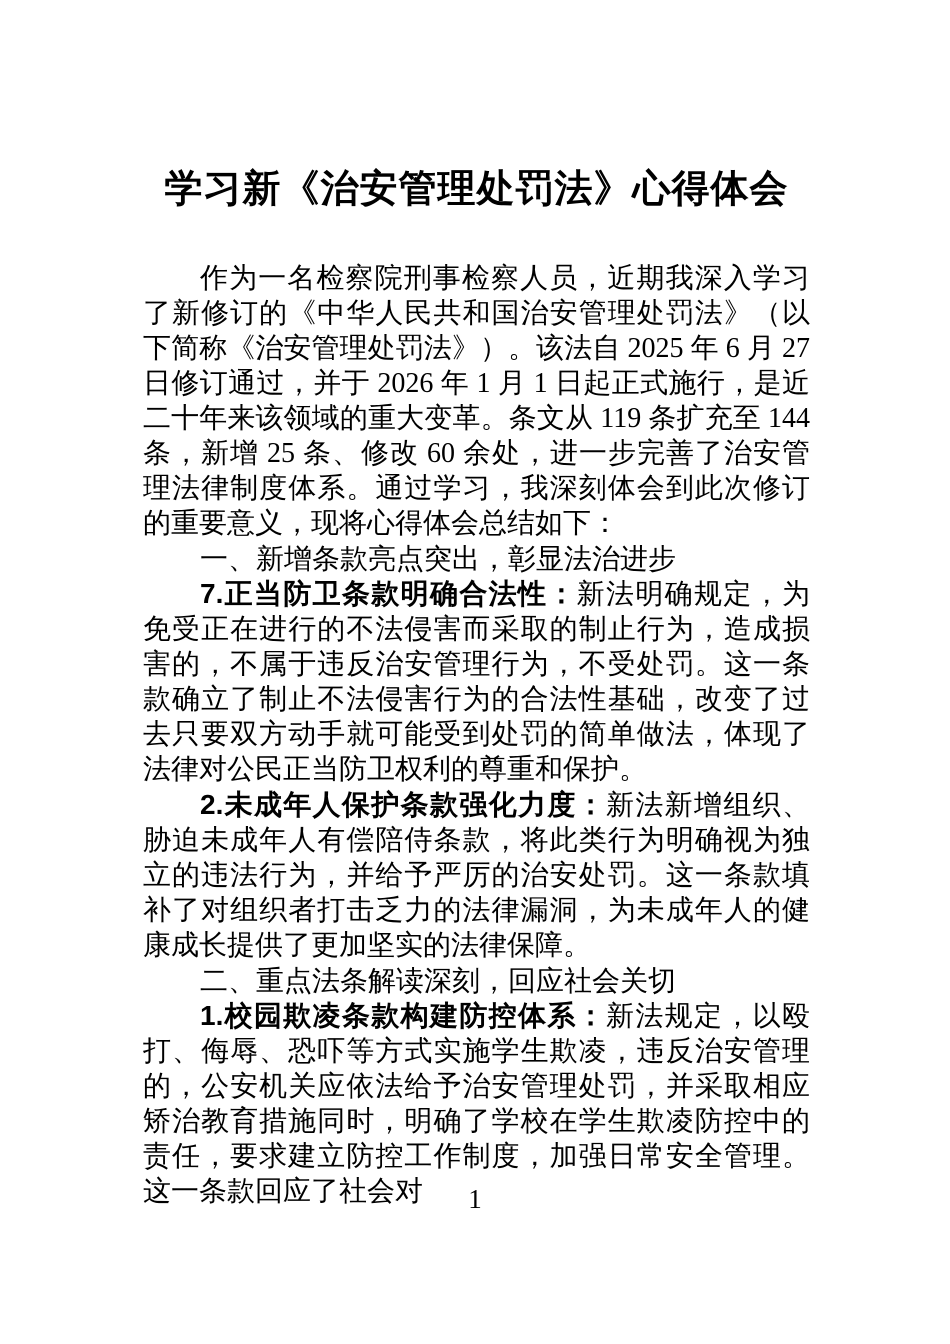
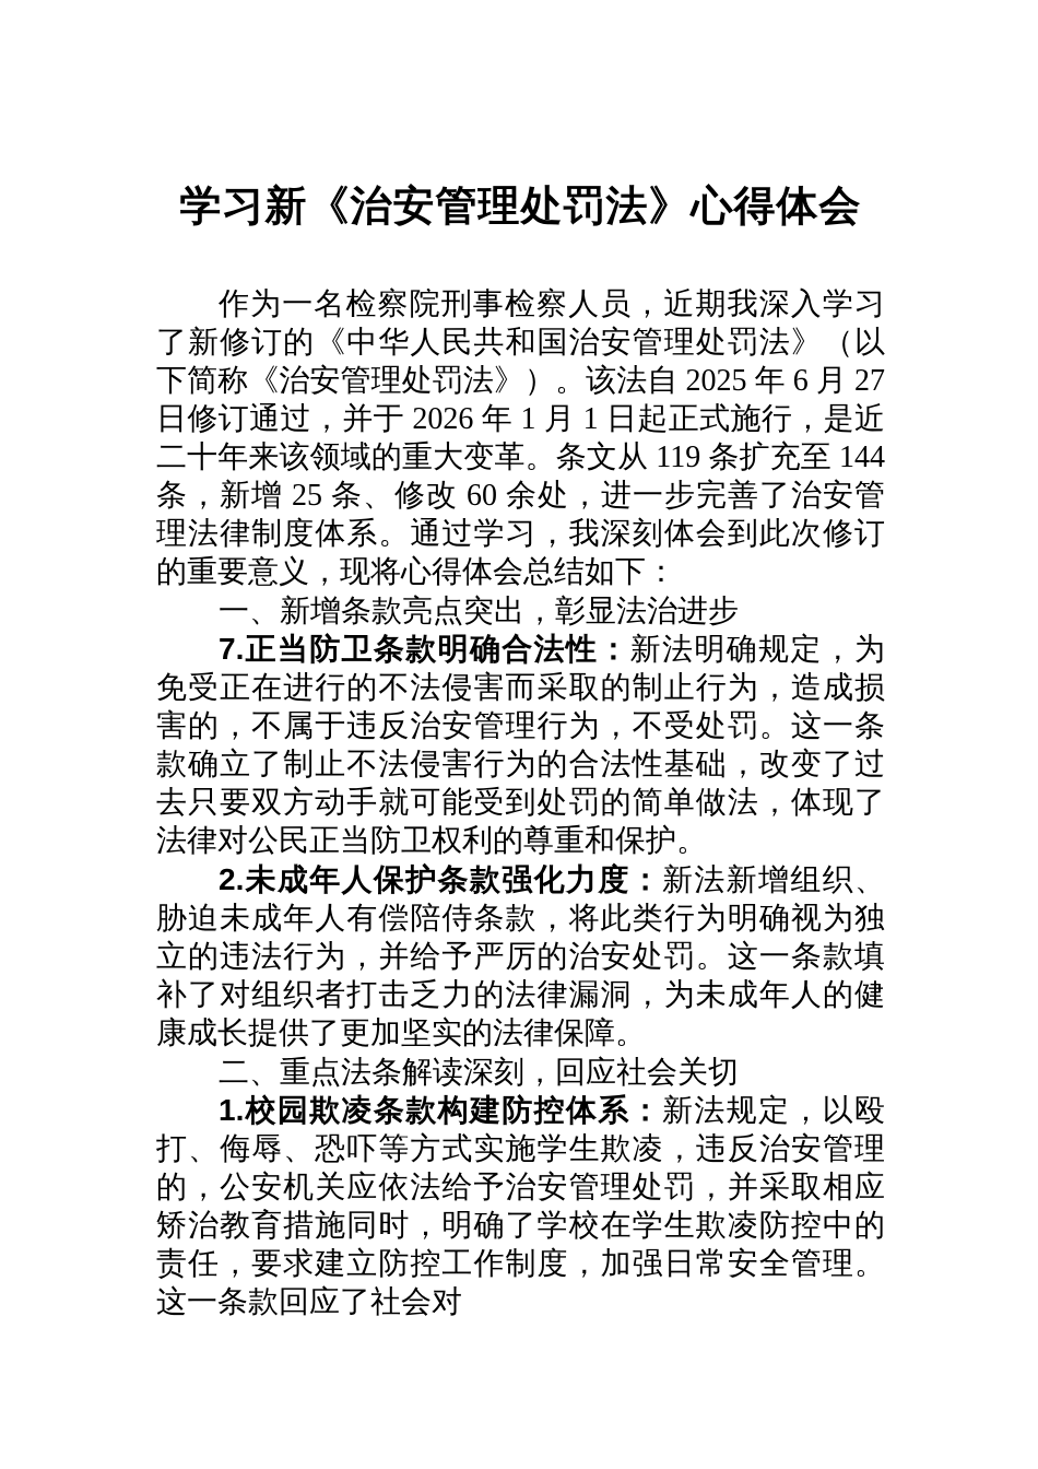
  学习新《治安管理处罚法》心得体会
  作为一名检察院刑事检察人员，近期我深入学习了新修订的《中华人民共和国治安管理处罚法》（以下简称《治安管理处罚法》）。该法自 2025 年 6 月 27 日修订通过，并于 2026 年 1 月 1 日起正式施行，是近二十年来该领域的重大变革。条文从 119 条扩充至 144 条，新增 25 条、修改 60 余处，进一步完善了治安管理法律制度体系。通过学习，我深刻体会到此次修订的重要意义，现将心得体会总结如下：
  一、新增条款亮点突出，彰显法治进步
  7.正当防卫条款明确合法性：新法明确规定，为免受正在进行的不法侵害而采取的制止行为，造成损害的，不属于违反治安管理行为，不受处罚。这一条款确立了制止不法侵害行为的合法性基础，改变了过去只要双方动手就可能受到处罚的简单做法，体现了法律对公民正当防卫权利的尊重和保护。
  2.未成年人保护条款强化力度：新法新增组织、胁迫未成年人有偿陪侍条款，将此类行为明确视为独立的违法行为，并给予严厉的治安处罚。这一条款填补了对组织者打击乏力的法律漏洞，为未成年人的健康成长提供了更加坚实的法律保障。
  二、重点法条解读深刻，回应社会关切
  1.校园欺凌条款构建防控体系：新法规定，以殴打、侮辱、恐吓等方式实施学生欺凌，违反治安管理的，公安机关应依法给予治安管理处罚，并采取相应矫治教育措施同时，明确了学校在学生欺凌防控中的责任，要求建立防控工作制度，加强日常安全管理。这一条款回应了社会对
- 1
